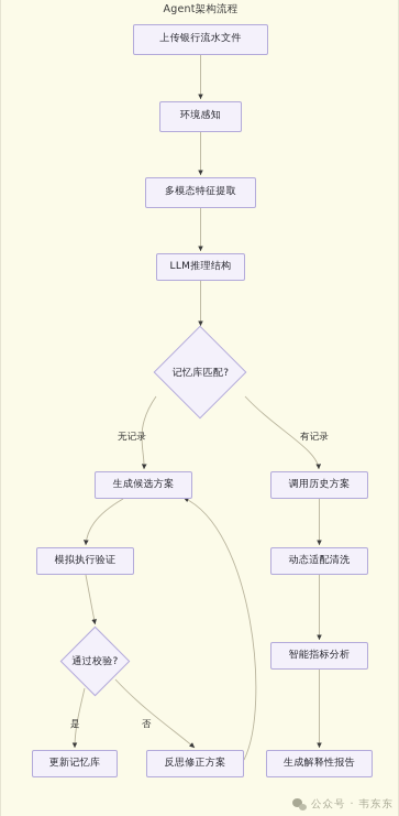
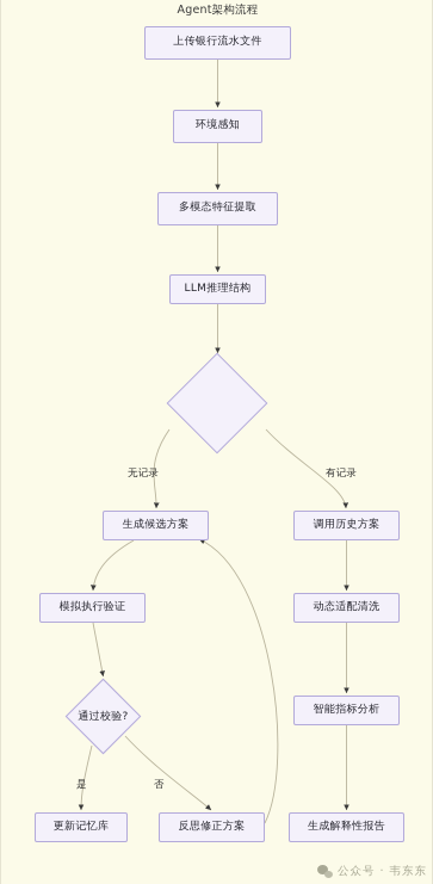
  Agent架构流程
  上传银行流水文件
  环境感知
  多模态特征提取
  LLM推理结构
- 记忆库匹配?
  生成候选方案
  调用历史方案
  模拟执行验证
  动态适配清洗
  通过校验?
  智能指标分析
  更新记忆库
  反思修正方案
  生成解释性报告
  无记录
  有记录
  是
  否
  公众号 · 韦东东
